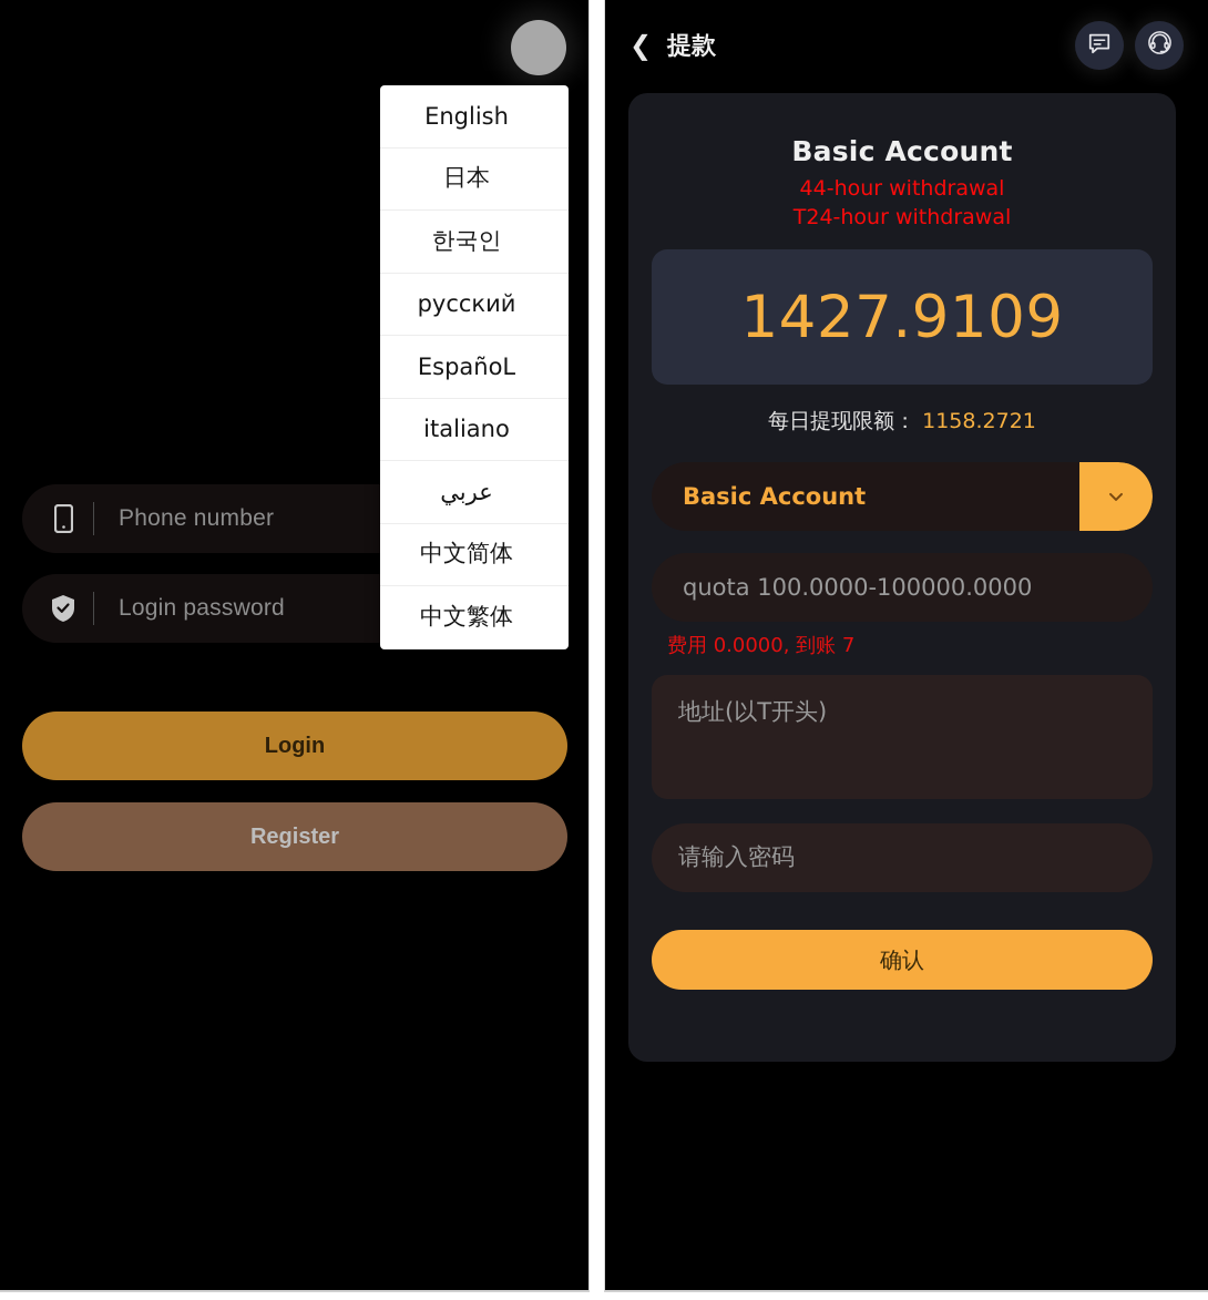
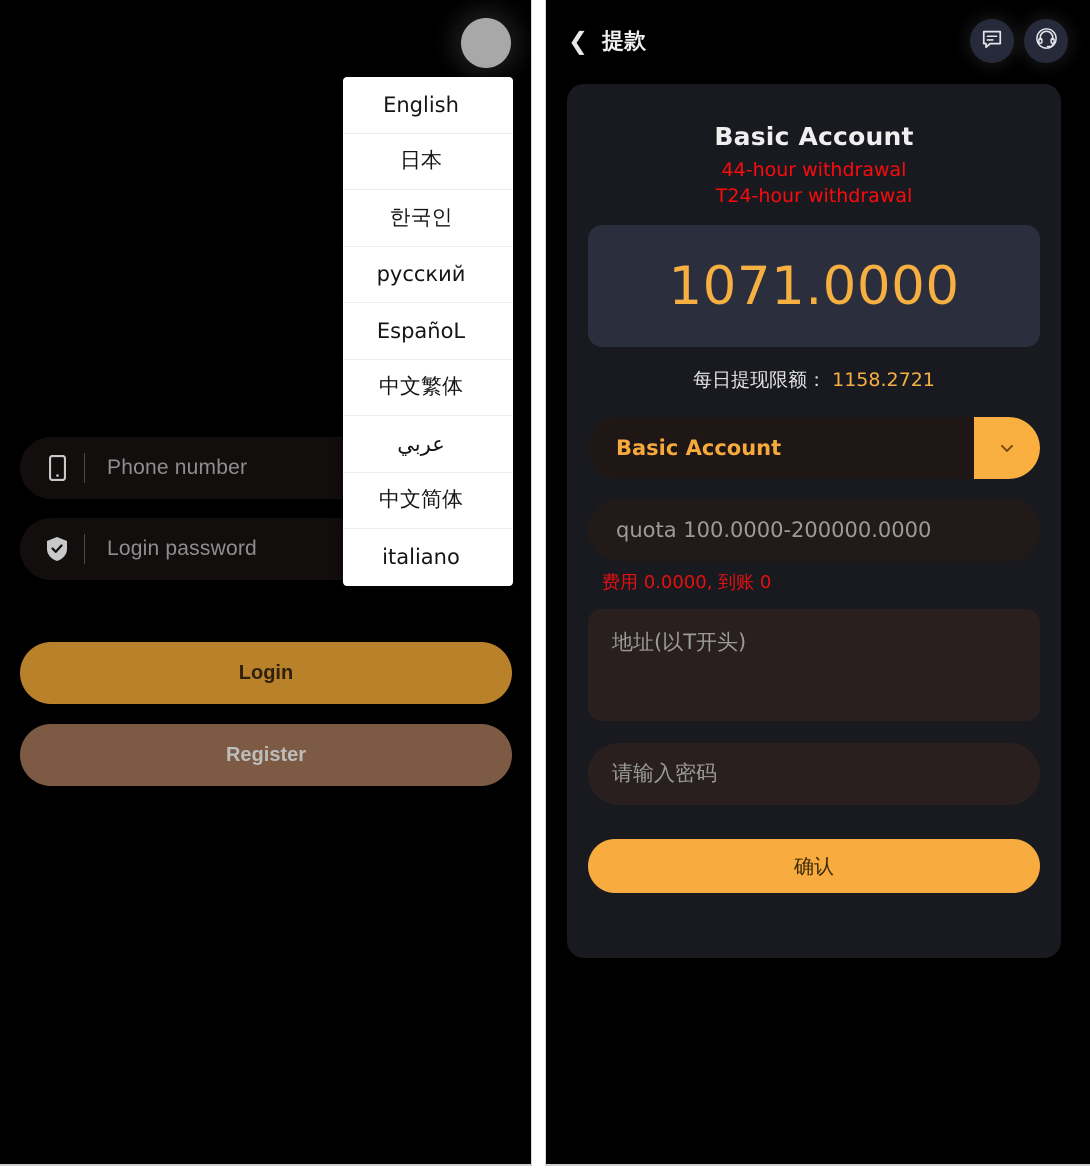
  English
  日本
  한국인
  русский
  EspañoL
- italiano
+ 中文繁体
  عربي
  中文简体
- 中文繁体
+ italiano
  Phone number
  Login password
  Login
  Register
  ❮
  提款
  Basic Account
  44-hour withdrawal
  T24-hour withdrawal
- 1427.9109
+ 1071.0000
  每日提现限额： 1158.2721
  Basic Account
- quota 100.0000-100000.0000
+ quota 100.0000-200000.0000
- 费用 0.0000, 到账 7
+ 费用 0.0000, 到账 0
  地址(以T开头)
  请输入密码
  确认
